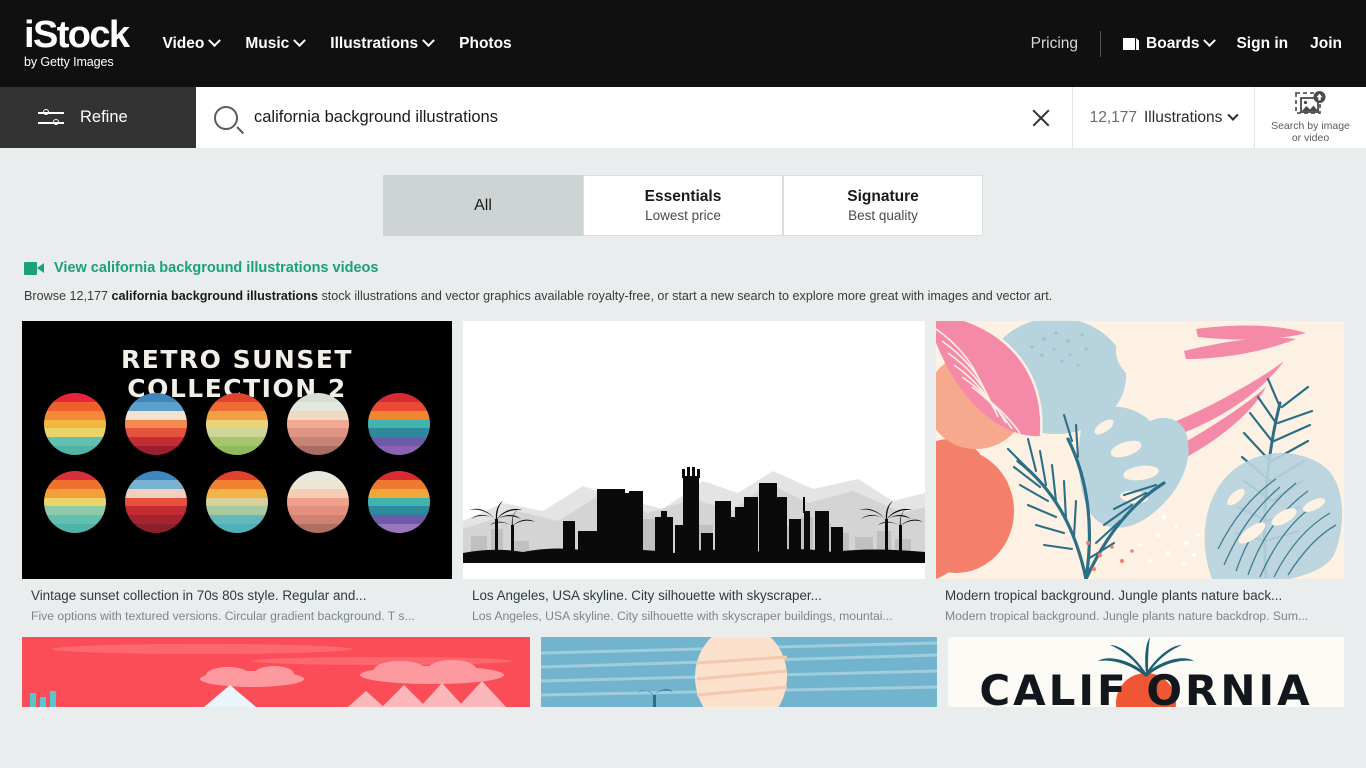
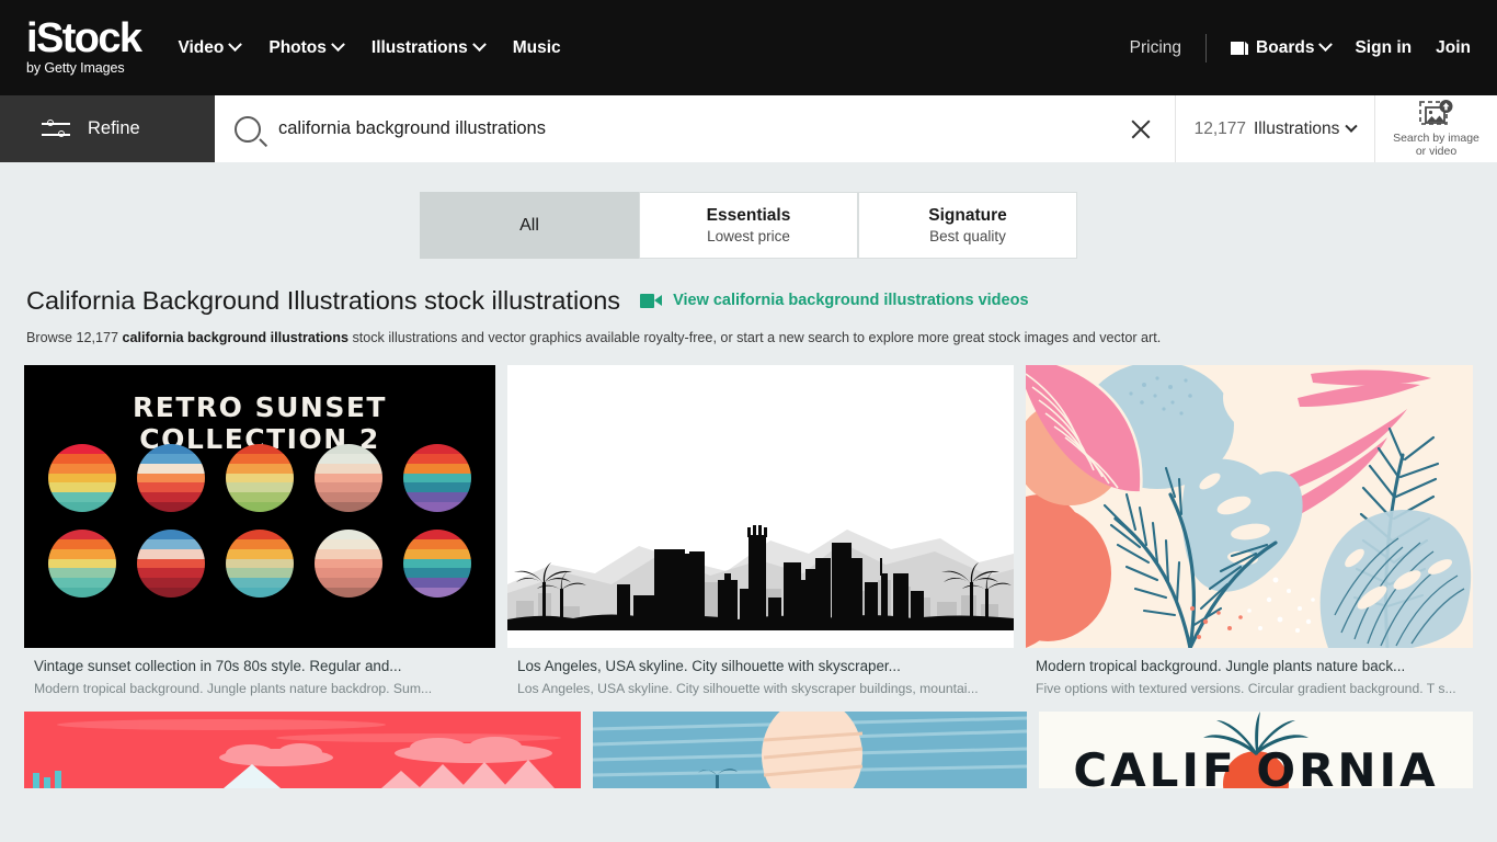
  iStock
  by Getty Images
  Video
- Music
+ Photos
  Illustrations
- Photos
+ Music
  Pricing
  Boards
  Sign in
  Join
  Refine
  california background illustrations
  12,177
  Illustrations
  Search by image
  or video
  All
  Essentials
  Lowest price
  Signature
  Best quality
+ California Background Illustrations stock illustrations
  View california background illustrations videos
- Browse 12,177 california background illustrations stock illustrations and vector graphics available royalty-free, or start a new search to explore more great with images and vector art.
+ Browse 12,177 california background illustrations stock illustrations and vector graphics available royalty-free, or start a new search to explore more great stock images and vector art.
  RETRO SUNSET COLLECTION 2
  Vintage sunset collection in 70s 80s style. Regular and...
- Five options with textured versions. Circular gradient background. T s...
+ Modern tropical background. Jungle plants nature backdrop. Sum...
  Los Angeles, USA skyline. City silhouette with skyscraper...
  Los Angeles, USA skyline. City silhouette with skyscraper buildings, mountai...
  Modern tropical background. Jungle plants nature back...
- Modern tropical background. Jungle plants nature backdrop. Sum...
+ Five options with textured versions. Circular gradient background. T s...
  CALIF ORNIA
